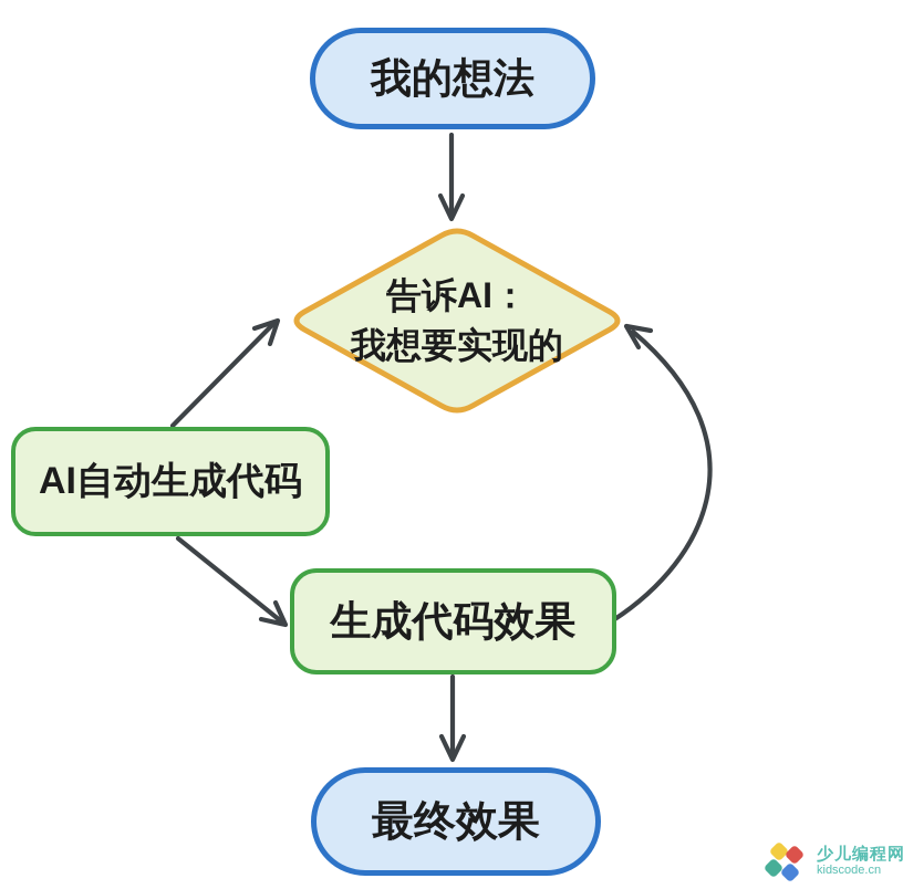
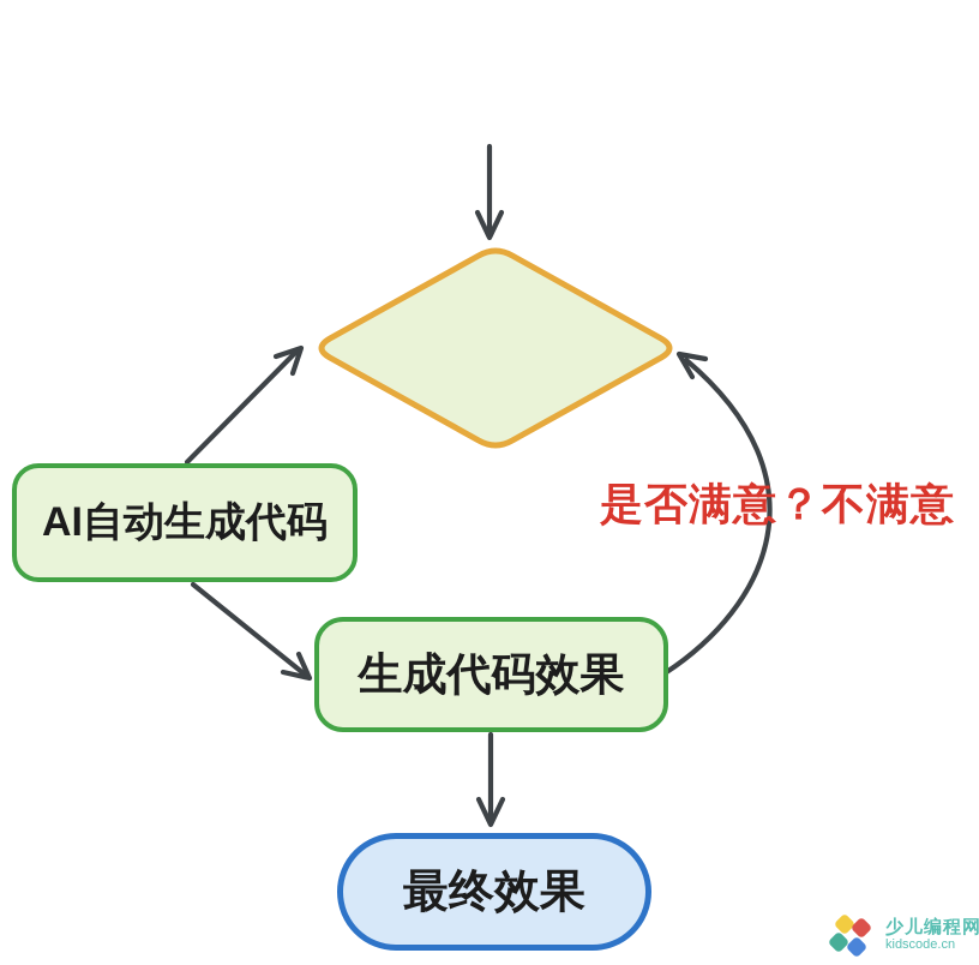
- 我的想法
- 告诉AI：
- 我想要实现的
  AI自动生成代码
  生成代码效果
  最终效果
+ 是否满意？不满意
  少儿编程网
  kidscode.cn
